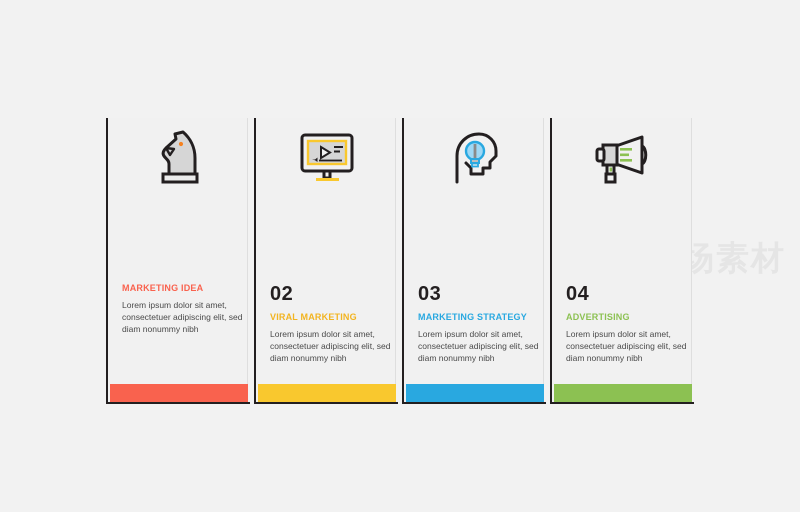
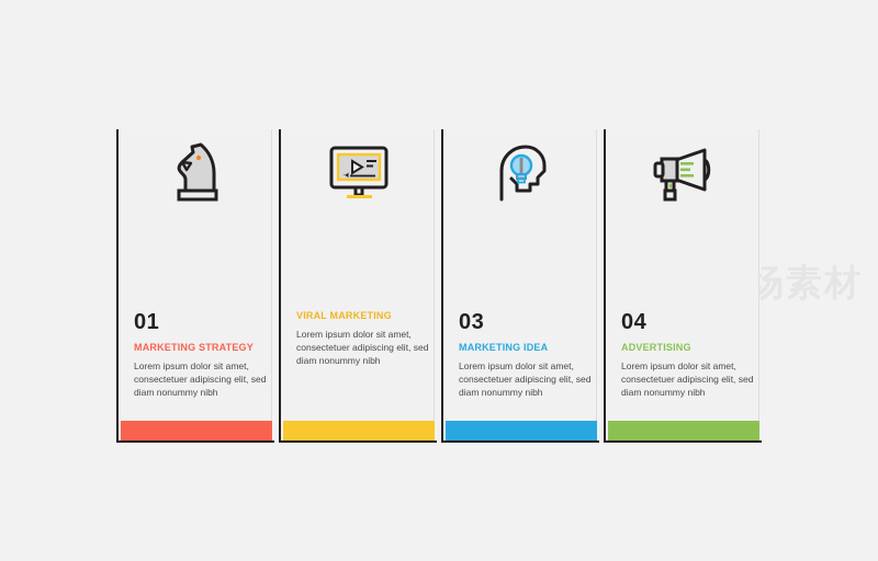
+ 01
- MARKETING IDEA
+ MARKETING STRATEGY
  Lorem ipsum dolor sit amet, consectetuer adipiscing elit, sed diam nonummy nibh
- 02
  VIRAL MARKETING
  Lorem ipsum dolor sit amet, consectetuer adipiscing elit, sed diam nonummy nibh
  03
- MARKETING STRATEGY
+ MARKETING IDEA
  Lorem ipsum dolor sit amet, consectetuer adipiscing elit, sed diam nonummy nibh
  04
  ADVERTISING
  Lorem ipsum dolor sit amet, consectetuer adipiscing elit, sed diam nonummy nibh
